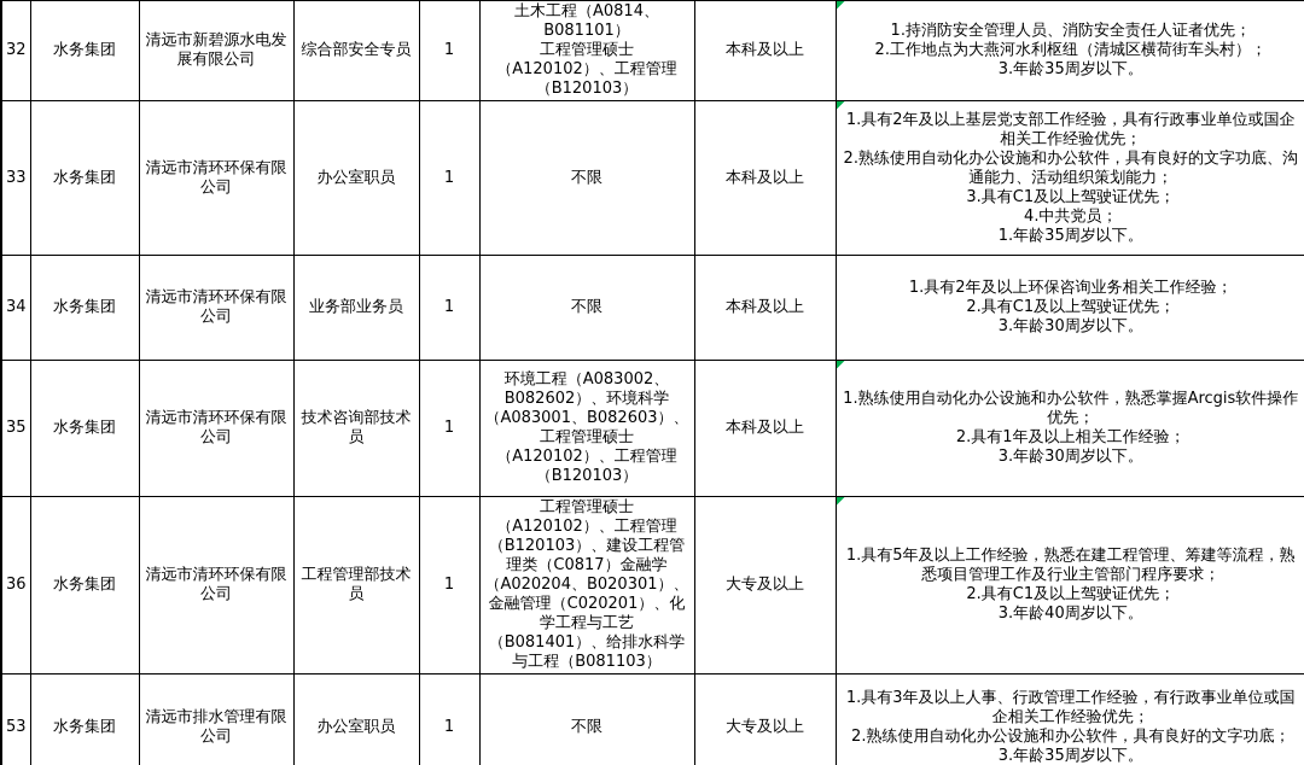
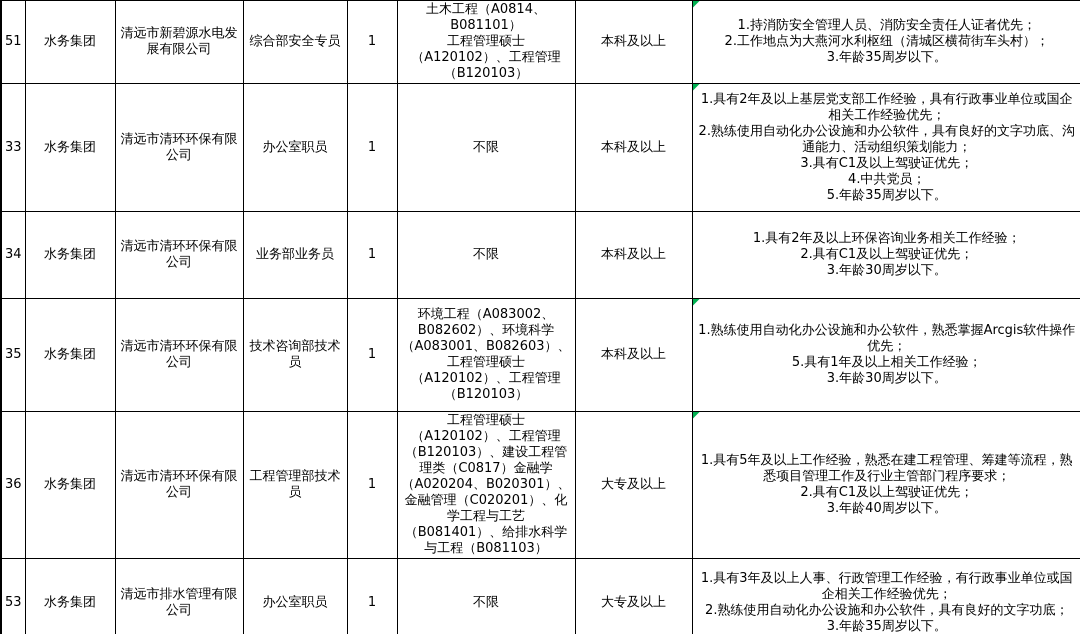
- 32	水务集团	清远市新碧源水电发展有限公司	综合部安全专员	1	土木工程（A0814、B081101） 工程管理硕士（A120102）、工程管理（B120103）	本科及以上	1.持消防安全管理人员、消防安全责任人证者优先； 2.工作地点为大燕河水利枢纽（清城区横荷街车头村）； 3.年龄35周岁以下。
+ 51	水务集团	清远市新碧源水电发展有限公司	综合部安全专员	1	土木工程（A0814、B081101） 工程管理硕士（A120102）、工程管理（B120103）	本科及以上	1.持消防安全管理人员、消防安全责任人证者优先； 2.工作地点为大燕河水利枢纽（清城区横荷街车头村）； 3.年龄35周岁以下。
- 33	水务集团	清远市清环环保有限公司	办公室职员	1	不限	本科及以上	1.具有2年及以上基层党支部工作经验，具有行政事业单位或国企相关工作经验优先； 2.熟练使用自动化办公设施和办公软件，具有良好的文字功底、沟通能力、活动组织策划能力； 3.具有C1及以上驾驶证优先； 4.中共党员； 1.年龄35周岁以下。
+ 33	水务集团	清远市清环环保有限公司	办公室职员	1	不限	本科及以上	1.具有2年及以上基层党支部工作经验，具有行政事业单位或国企相关工作经验优先； 2.熟练使用自动化办公设施和办公软件，具有良好的文字功底、沟通能力、活动组织策划能力； 3.具有C1及以上驾驶证优先； 4.中共党员； 5.年龄35周岁以下。
  34	水务集团	清远市清环环保有限公司	业务部业务员	1	不限	本科及以上	1.具有2年及以上环保咨询业务相关工作经验； 2.具有C1及以上驾驶证优先； 3.年龄30周岁以下。
- 35	水务集团	清远市清环环保有限公司	技术咨询部技术员	1	环境工程（A083002、B082602）、环境科学（A083001、B082603）、工程管理硕士（A120102）、工程管理（B120103）	本科及以上	1.熟练使用自动化办公设施和办公软件，熟悉掌握Arcgis软件操作优先； 2.具有1年及以上相关工作经验； 3.年龄30周岁以下。
+ 35	水务集团	清远市清环环保有限公司	技术咨询部技术员	1	环境工程（A083002、B082602）、环境科学（A083001、B082603）、工程管理硕士（A120102）、工程管理（B120103）	本科及以上	1.熟练使用自动化办公设施和办公软件，熟悉掌握Arcgis软件操作优先； 5.具有1年及以上相关工作经验； 3.年龄30周岁以下。
  36	水务集团	清远市清环环保有限公司	工程管理部技术员	1	工程管理硕士（A120102）、工程管理（B120103）、建设工程管理类（C0817）金融学（A020204、B020301）、金融管理（C020201）、化学工程与工艺（B081401）、给排水科学与工程（B081103）	大专及以上	1.具有5年及以上工作经验，熟悉在建工程管理、筹建等流程，熟悉项目管理工作及行业主管部门程序要求； 2.具有C1及以上驾驶证优先； 3.年龄40周岁以下。
  53	水务集团	清远市排水管理有限公司	办公室职员	1	不限	大专及以上	1.具有3年及以上人事、行政管理工作经验，有行政事业单位或国企相关工作经验优先； 2.熟练使用自动化办公设施和办公软件，具有良好的文字功底； 3.年龄35周岁以下。
